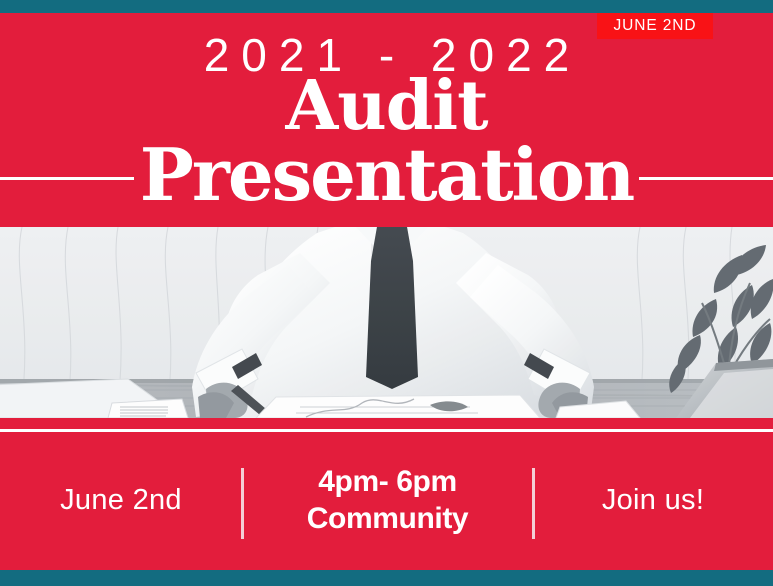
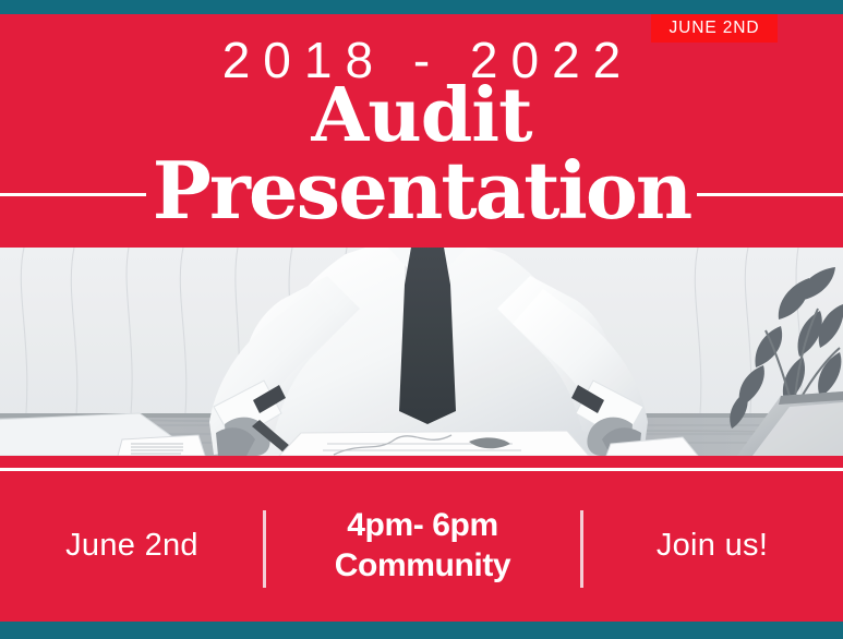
  JUNE 2ND
- 2021 - 2022
+ 2018 - 2022
  Audit
  Presentation
  June 2nd
  4pm- 6pm
  Community
  Join us!
